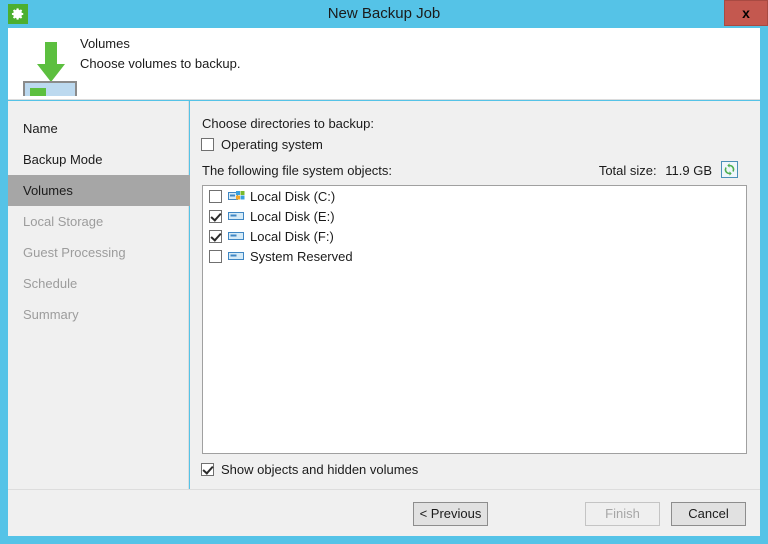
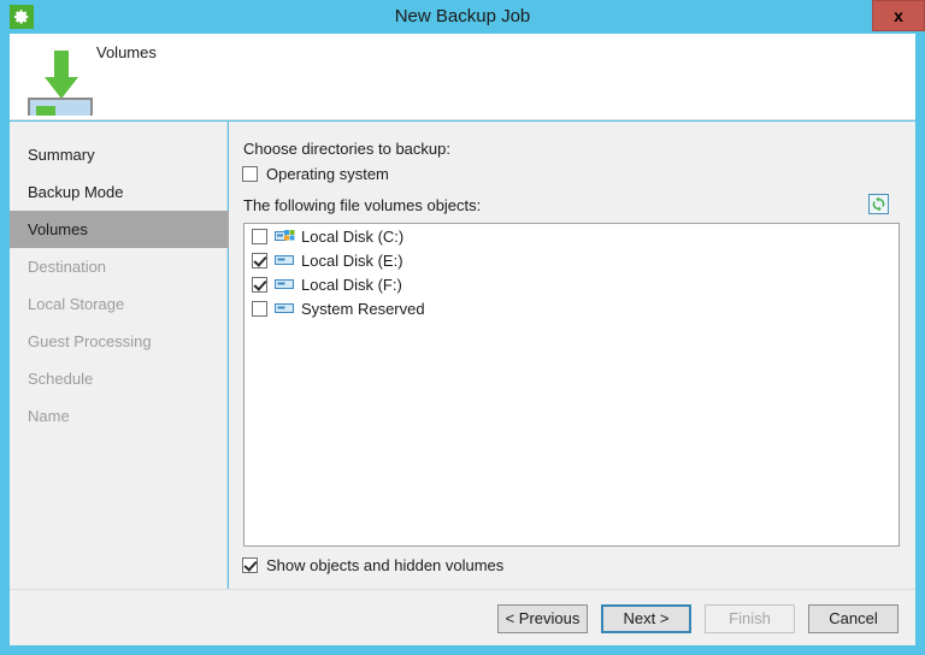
  New Backup Job
  x
  Volumes
- Choose volumes to backup.
- Name
+ Summary
  Backup Mode
  Volumes
+ Destination
  Local Storage
  Guest Processing
  Schedule
- Summary
+ Name
  Choose directories to backup:
  Operating system
- The following file system objects:
+ The following file volumes objects:
- Total size: 11.9 GB
  Local Disk (C:)
  Local Disk (E:)
  Local Disk (F:)
  System Reserved
  Show objects and hidden volumes
  < Previous
+ Next >
  Finish
  Cancel
